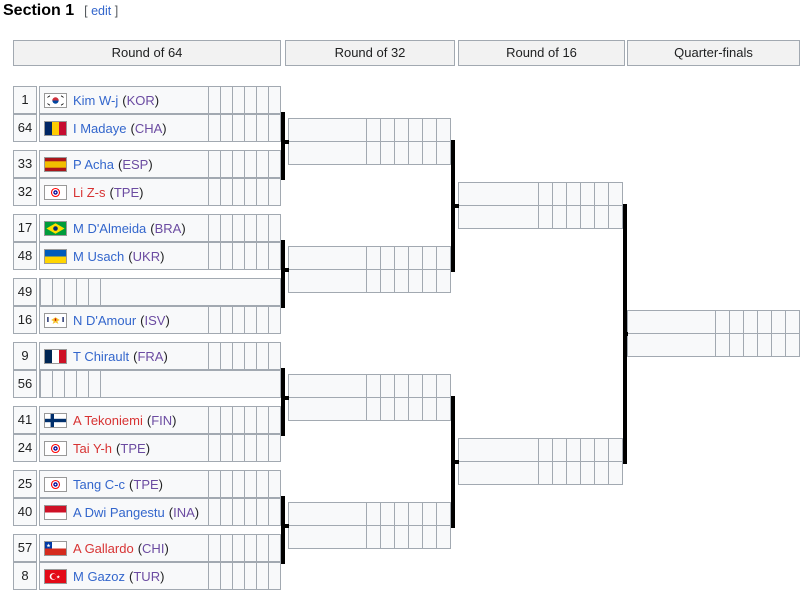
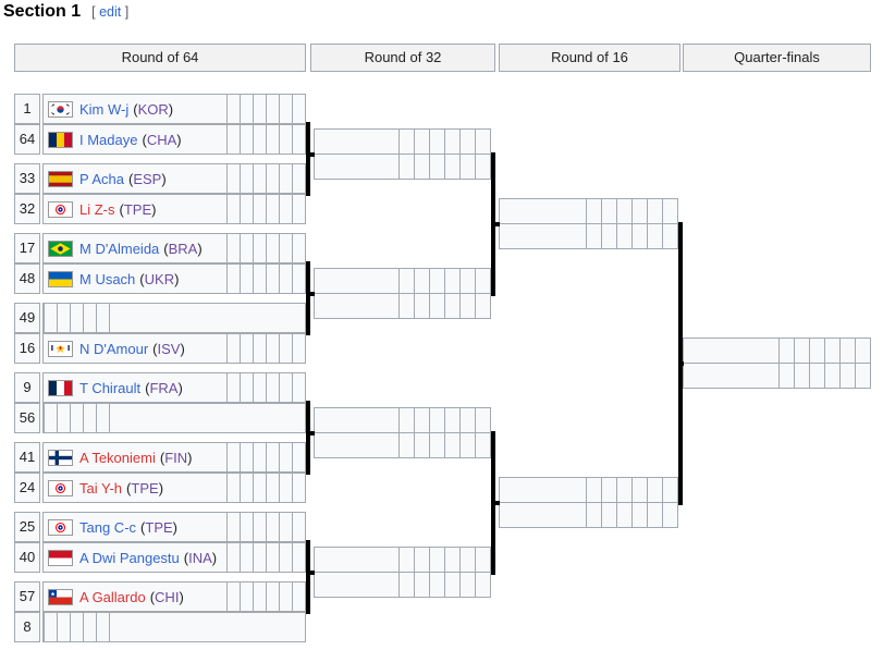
  Section 1 [ edit ]
  Round of 64
  Round of 32
  Round of 16
  Quarter-finals
  1
  Kim W-j
  (KOR)
  64
  I Madaye
  (CHA)
  33
  P Acha
  (ESP)
  32
  Li Z-s
  (TPE)
  17
  M D'Almeida
  (BRA)
  48
  M Usach
  (UKR)
  49
  16
  N D'Amour
  (ISV)
  9
  T Chirault
  (FRA)
  56
  41
  A Tekoniemi
  (FIN)
  24
  Tai Y-h
  (TPE)
  25
  Tang C-c
  (TPE)
  40
  A Dwi Pangestu
  (INA)
  57
  A Gallardo
  (CHI)
  8
- M Gazoz
- (TUR)
